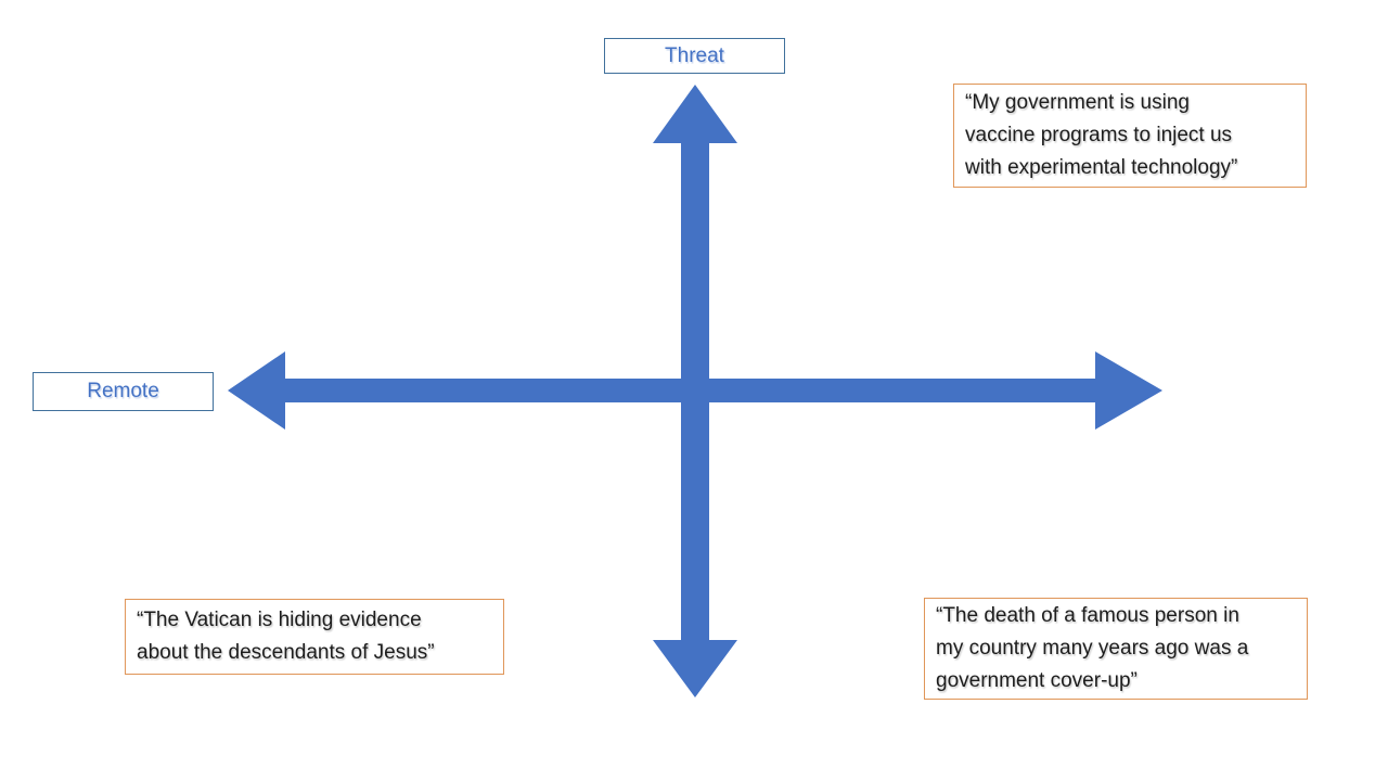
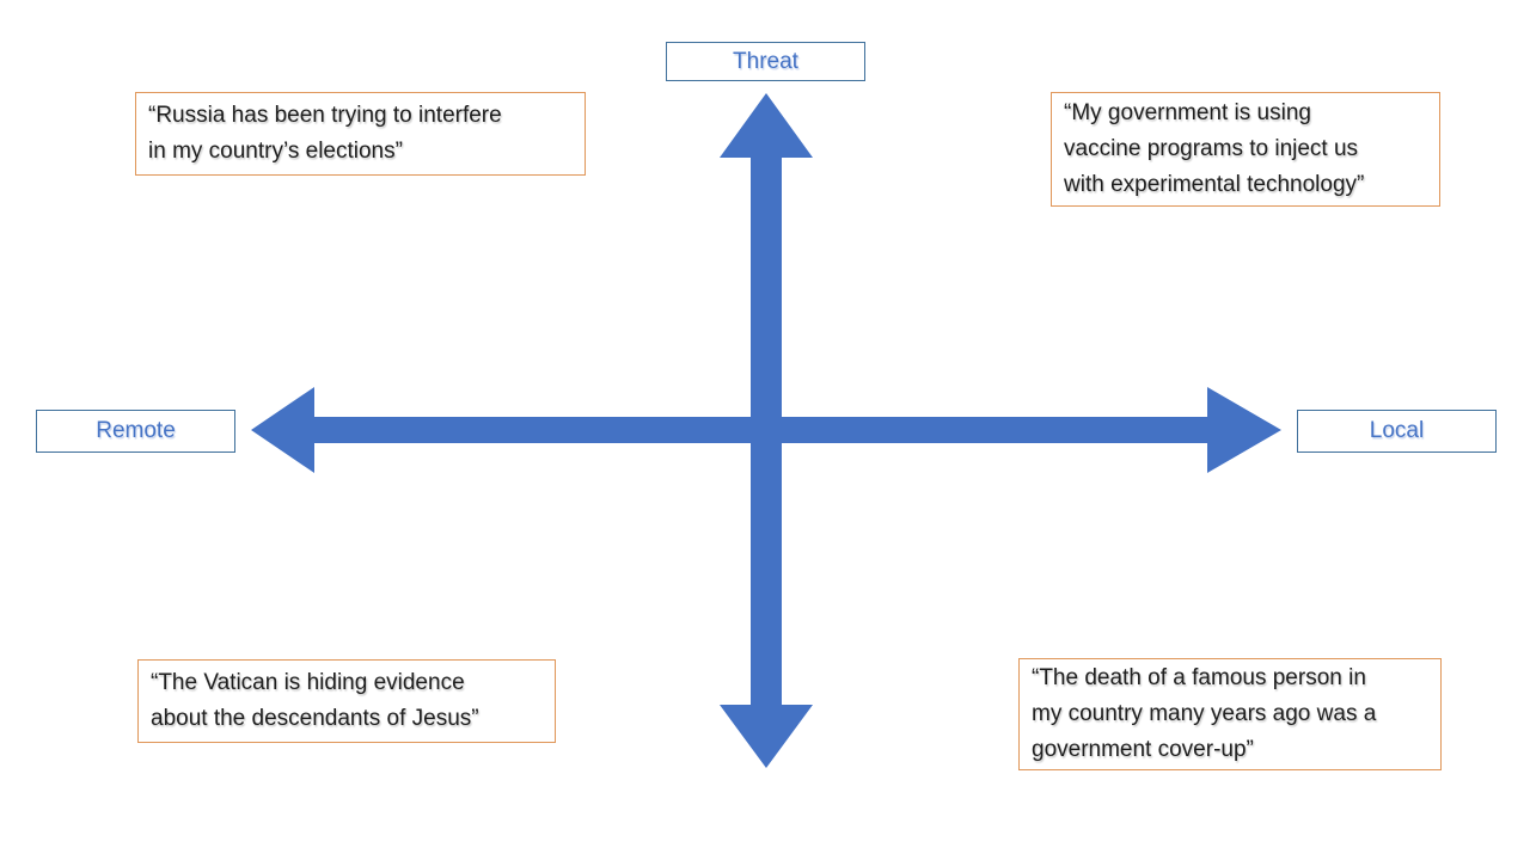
  Threat
  Remote
+ Local
+ “Russia has been trying to interfere
+ in my country’s elections”
  “My government is using
  vaccine programs to inject us
  with experimental technology”
  “The Vatican is hiding evidence
  about the descendants of Jesus”
  “The death of a famous person in
  my country many years ago was a
  government cover-up”
